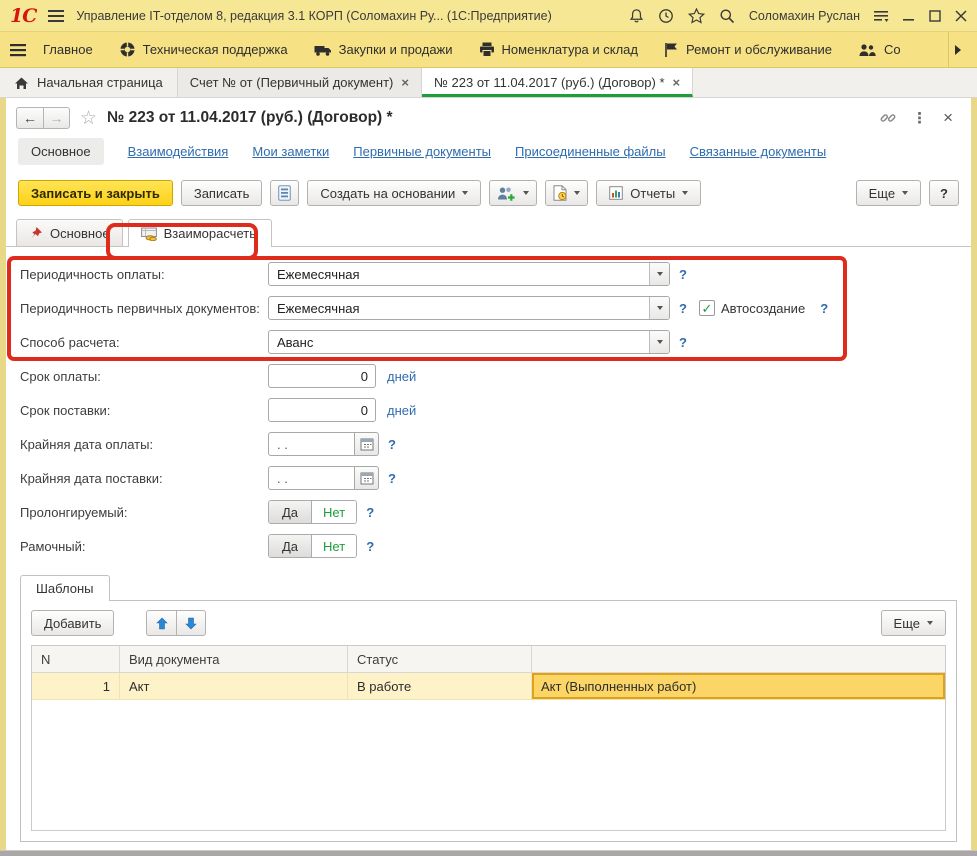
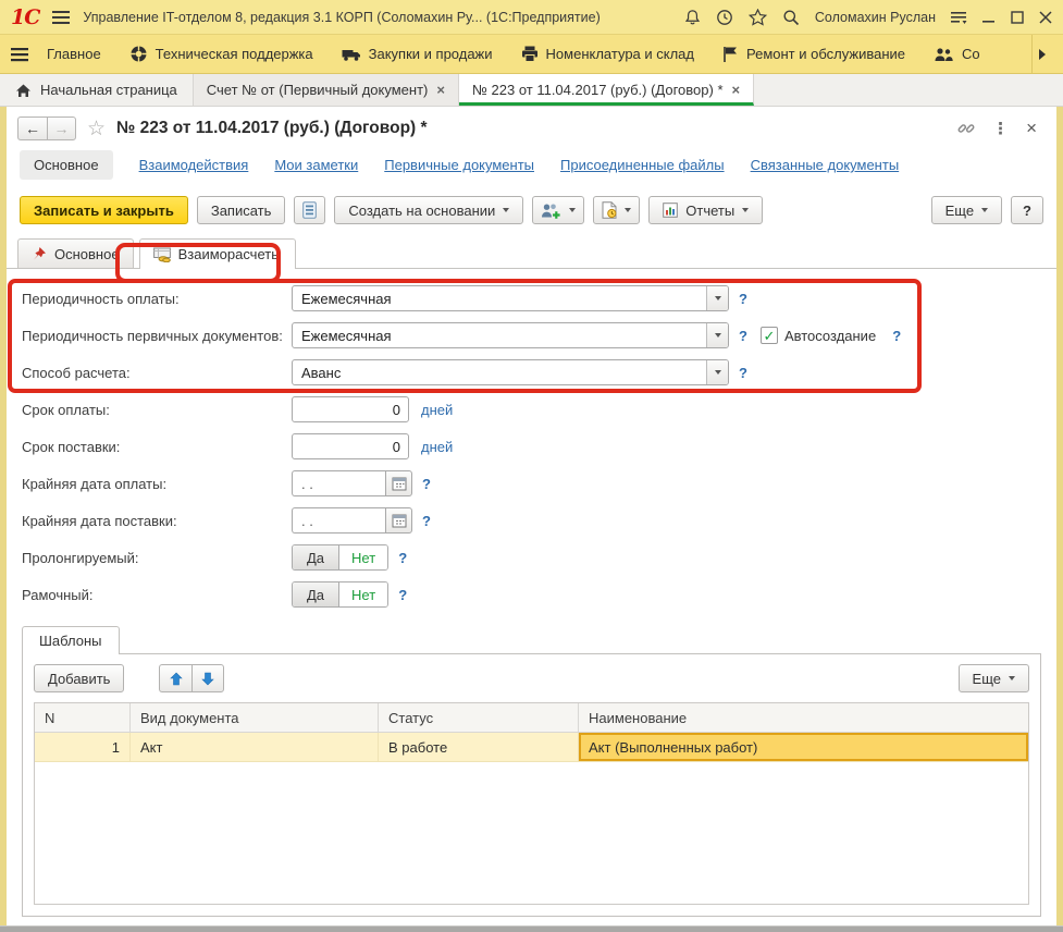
  1С
  Управление IT-отделом 8, редакция 3.1 КОРП (Соломахин Ру... (1С:Предприятие)
  Соломахин Руслан
  Главное
  Техническая поддержка
  Закупки и продажи
  Номенклатура и склад
  Ремонт и обслуживание
  Со
  Начальная страница
  Счет № от (Первичный документ)
  ×
  № 223 от 11.04.2017 (руб.) (Договор) *
  ×
  ←
  →
  ☆
  № 223 от 11.04.2017 (руб.) (Договор) *
  ⋮
  ×
  Основное
  Взаимодействия
  Мои заметки
  Первичные документы
  Присоединенные файлы
  Связанные документы
  Записать и закрыть
  Записать
  Создать на основании
  Отчеты
  Еще
  ?
  Основное
  Взаиморасчеты
  Периодичность оплаты:
  Ежемесячная
  ?
  Периодичность первичных документов:
  Ежемесячная
  ?
  ✓
  Автосоздание
  ?
  Способ расчета:
  Аванс
  ?
  Срок оплаты:
  0
  дней
  Срок поставки:
  0
  дней
  Крайняя дата оплаты:
  . .
  ?
  Крайняя дата поставки:
  . .
  ?
  Пролонгируемый:
  Да
  Нет
  ?
  Рамочный:
  Да
  Нет
  ?
  Шаблоны
  Добавить
  Еще
  N
  Вид документа
  Статус
+ Наименование
  1
  Акт
  В работе
  Акт (Выполненных работ)
